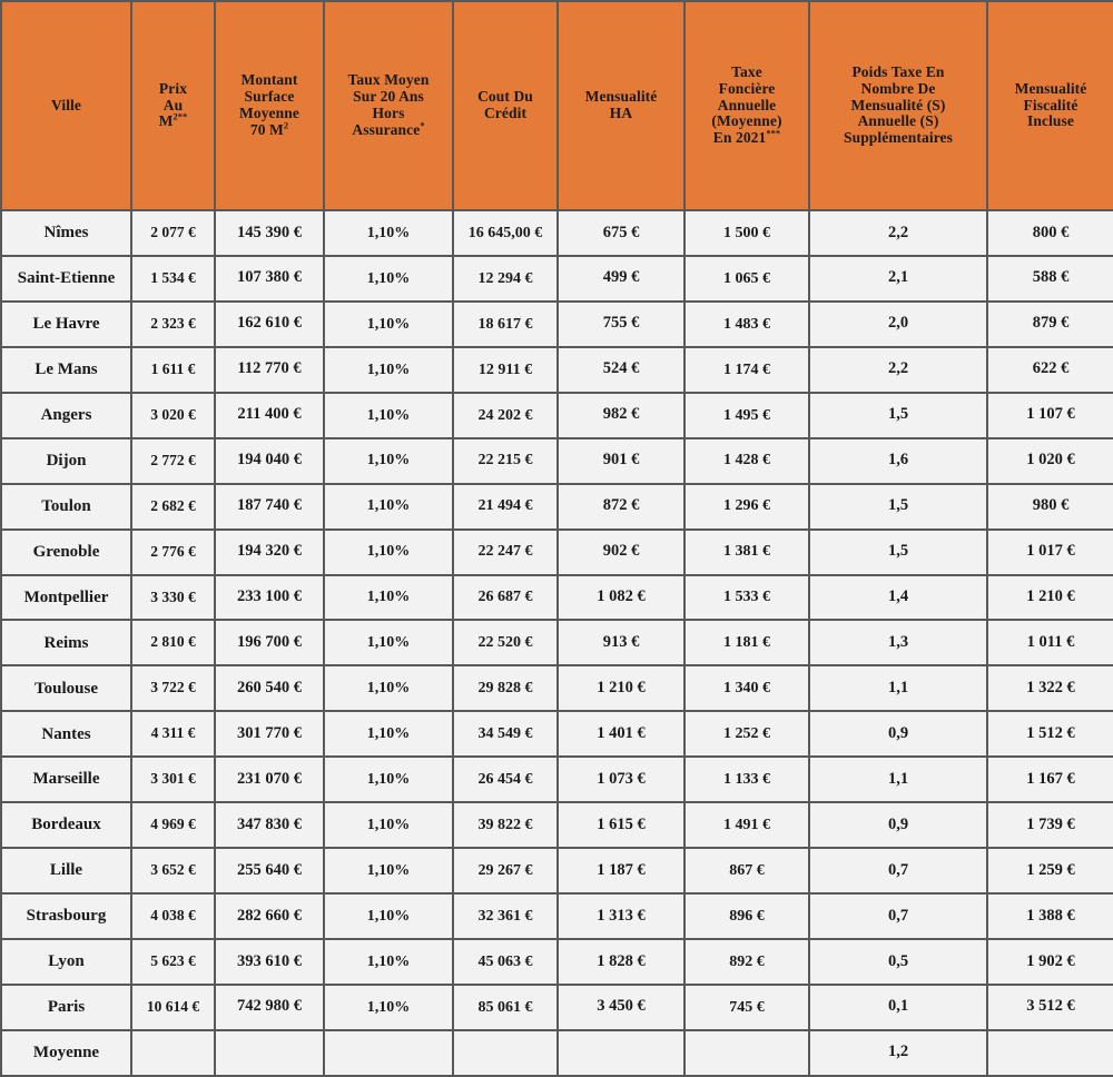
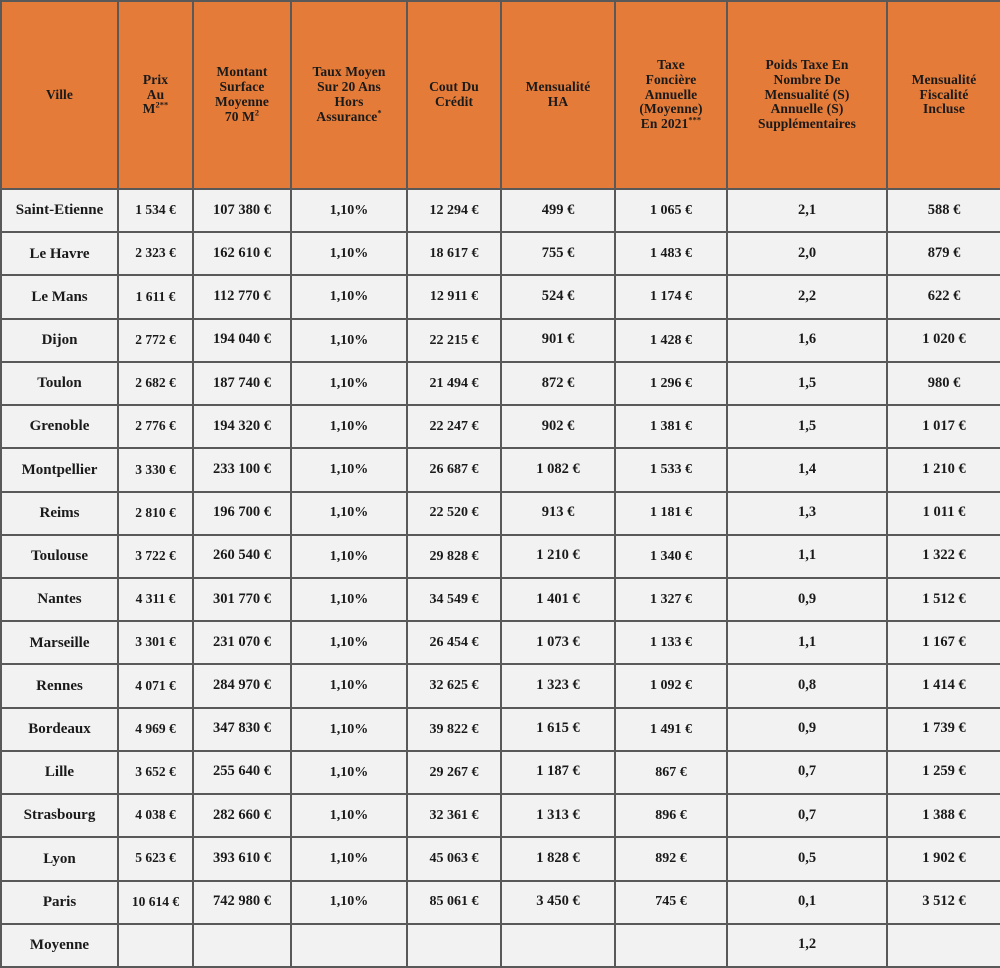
  Ville	PrixAuM2**	MontantSurfaceMoyenne70 M2	Taux MoyenSur 20 AnsHorsAssurance*	Cout DuCrédit	MensualitéHA	TaxeFoncièreAnnuelle(Moyenne)En 2021***	Poids Taxe EnNombre DeMensualité (S)Annuelle (S)Supplémentaires	MensualitéFiscalitéIncluse
- Nîmes	2 077 €	145 390 €	1,10%	16 645,00 €	675 €	1 500 €	2,2	800 €
  Saint-Etienne	1 534 €	107 380 €	1,10%	12 294 €	499 €	1 065 €	2,1	588 €
  Le Havre	2 323 €	162 610 €	1,10%	18 617 €	755 €	1 483 €	2,0	879 €
  Le Mans	1 611 €	112 770 €	1,10%	12 911 €	524 €	1 174 €	2,2	622 €
- Angers	3 020 €	211 400 €	1,10%	24 202 €	982 €	1 495 €	1,5	1 107 €
  Dijon	2 772 €	194 040 €	1,10%	22 215 €	901 €	1 428 €	1,6	1 020 €
  Toulon	2 682 €	187 740 €	1,10%	21 494 €	872 €	1 296 €	1,5	980 €
  Grenoble	2 776 €	194 320 €	1,10%	22 247 €	902 €	1 381 €	1,5	1 017 €
  Montpellier	3 330 €	233 100 €	1,10%	26 687 €	1 082 €	1 533 €	1,4	1 210 €
  Reims	2 810 €	196 700 €	1,10%	22 520 €	913 €	1 181 €	1,3	1 011 €
  Toulouse	3 722 €	260 540 €	1,10%	29 828 €	1 210 €	1 340 €	1,1	1 322 €
- Nantes	4 311 €	301 770 €	1,10%	34 549 €	1 401 €	1 252 €	0,9	1 512 €
+ Nantes	4 311 €	301 770 €	1,10%	34 549 €	1 401 €	1 327 €	0,9	1 512 €
  Marseille	3 301 €	231 070 €	1,10%	26 454 €	1 073 €	1 133 €	1,1	1 167 €
+ Rennes	4 071 €	284 970 €	1,10%	32 625 €	1 323 €	1 092 €	0,8	1 414 €
  Bordeaux	4 969 €	347 830 €	1,10%	39 822 €	1 615 €	1 491 €	0,9	1 739 €
  Lille	3 652 €	255 640 €	1,10%	29 267 €	1 187 €	867 €	0,7	1 259 €
  Strasbourg	4 038 €	282 660 €	1,10%	32 361 €	1 313 €	896 €	0,7	1 388 €
  Lyon	5 623 €	393 610 €	1,10%	45 063 €	1 828 €	892 €	0,5	1 902 €
  Paris	10 614 €	742 980 €	1,10%	85 061 €	3 450 €	745 €	0,1	3 512 €
  Moyenne							1,2
